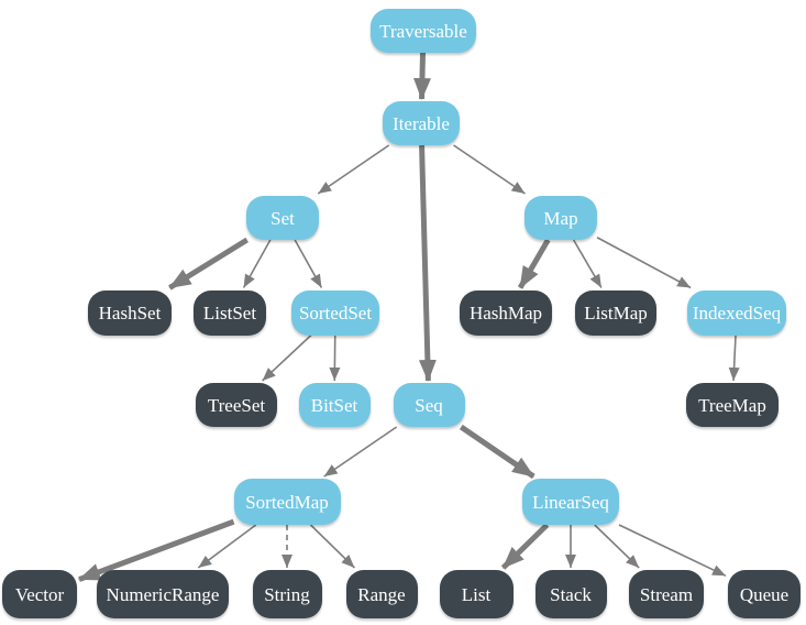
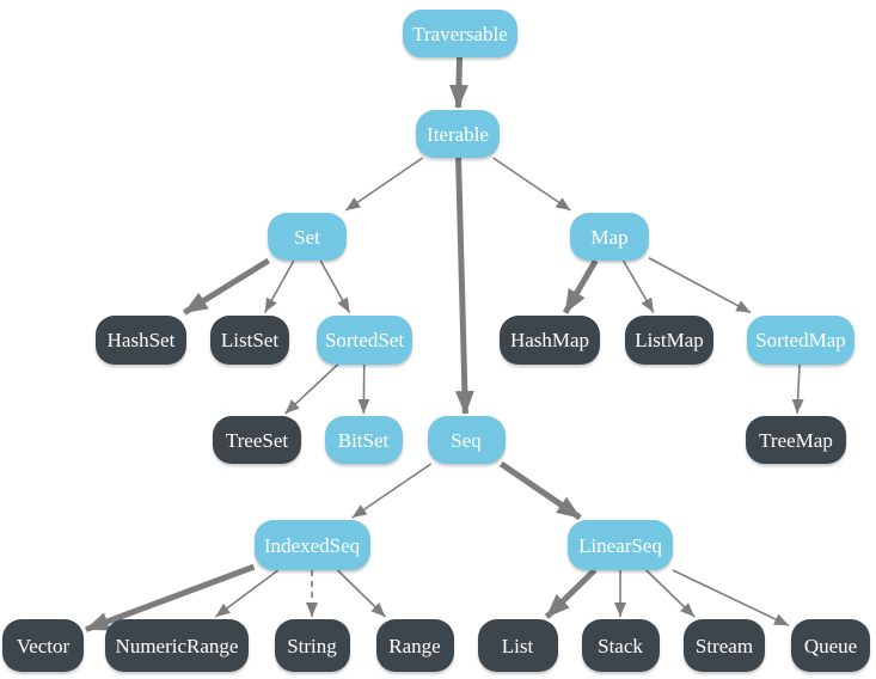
  Traversable
  Iterable
  Set
  Map
  HashSet
  ListSet
  SortedSet
  HashMap
  ListMap
- IndexedSeq
+ SortedMap
  TreeSet
  BitSet
  Seq
  TreeMap
- SortedMap
+ IndexedSeq
  LinearSeq
  Vector
  NumericRange
  String
  Range
  List
  Stack
  Stream
  Queue
